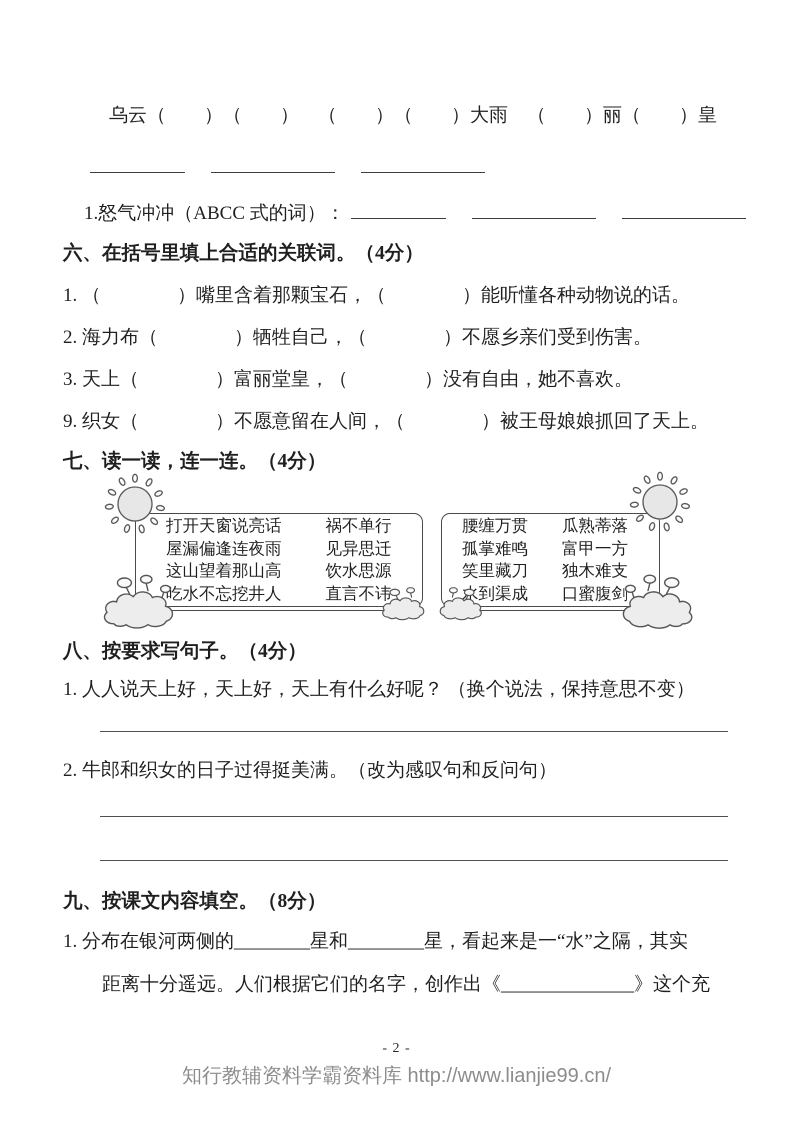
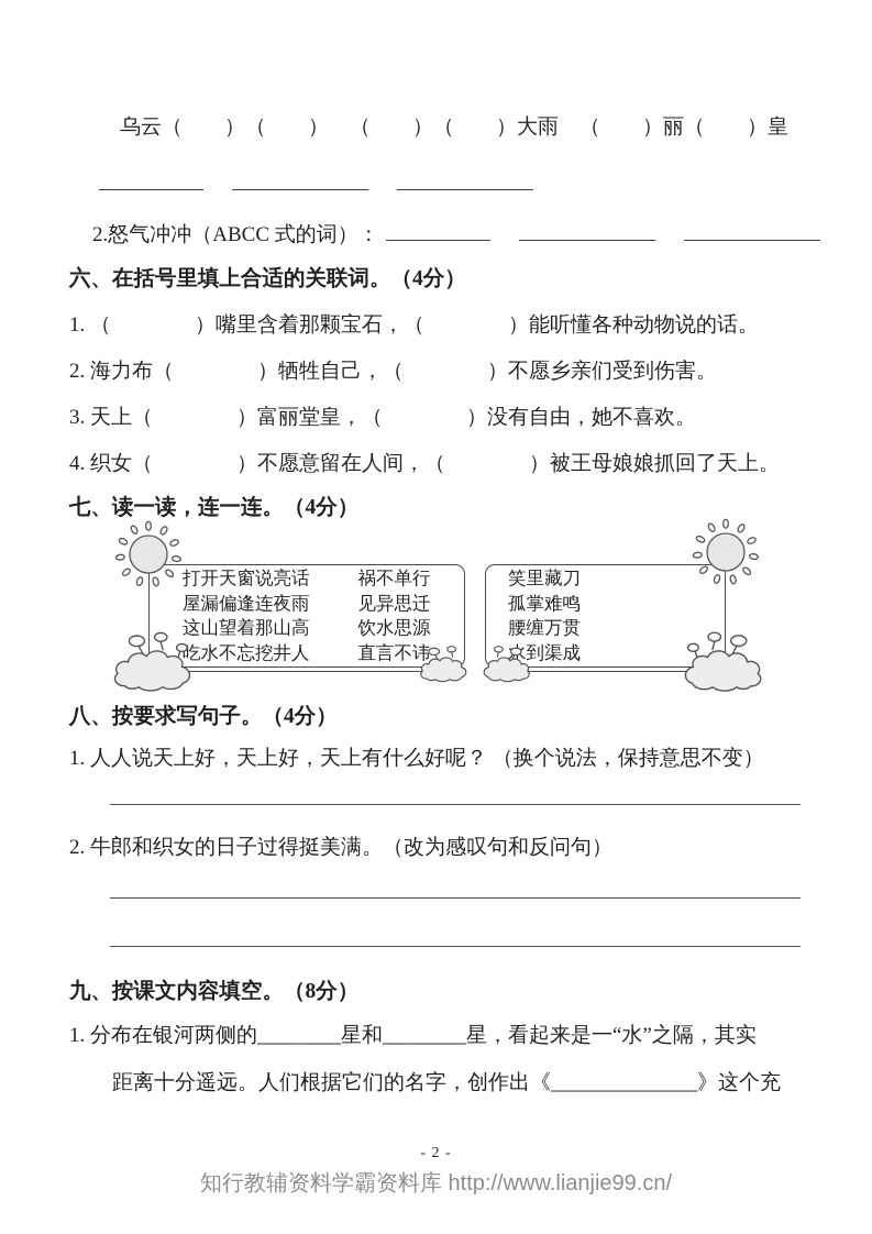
  乌云（ ）（ ） （ ）（ ）大雨 （ ）丽（ ）皇
- 1.怒气冲冲（ABCC 式的词）：
+ 2.怒气冲冲（ABCC 式的词）：
  六、在括号里填上合适的关联词。（4分）
  1. （ ）嘴里含着那颗宝石，（ ）能听懂各种动物说的话。
  2. 海力布（ ）牺牲自己，（ ）不愿乡亲们受到伤害。
  3. 天上（ ）富丽堂皇，（ ）没有自由，她不喜欢。
- 9. 织女（ ）不愿意留在人间，（ ）被王母娘娘抓回了天上。
+ 4. 织女（ ）不愿意留在人间，（ ）被王母娘娘抓回了天上。
  七、读一读，连一连。（4分）
  打开天窗说亮话
  屋漏偏逢连夜雨
  这山望着那山高
  吃水不忘挖井人
  祸不单行
  见异思迁
  饮水思源
  直言不讳
- 腰缠万贯
+ 笑里藏刀
  孤掌难鸣
- 笑里藏刀
+ 腰缠万贯
  到渠成
- 瓜熟蒂落
- 富甲一方
- 独木难支
- 口蜜腹剑
  八、按要求写句子。（4分）
  1. 人人说天上好，天上好，天上有什么好呢？ （换个说法，保持意思不变）
  2. 牛郎和织女的日子过得挺美满。（改为感叹句和反问句）
  九、按课文内容填空。（8分）
  1. 分布在银河两侧的________星和________星，看起来是一“水”之隔，其实
  距离十分遥远。人们根据它们的名字，创作出《______________》这个充
  - 2 -
  知行教辅资料学霸资料库 http://www.lianjie99.cn/
